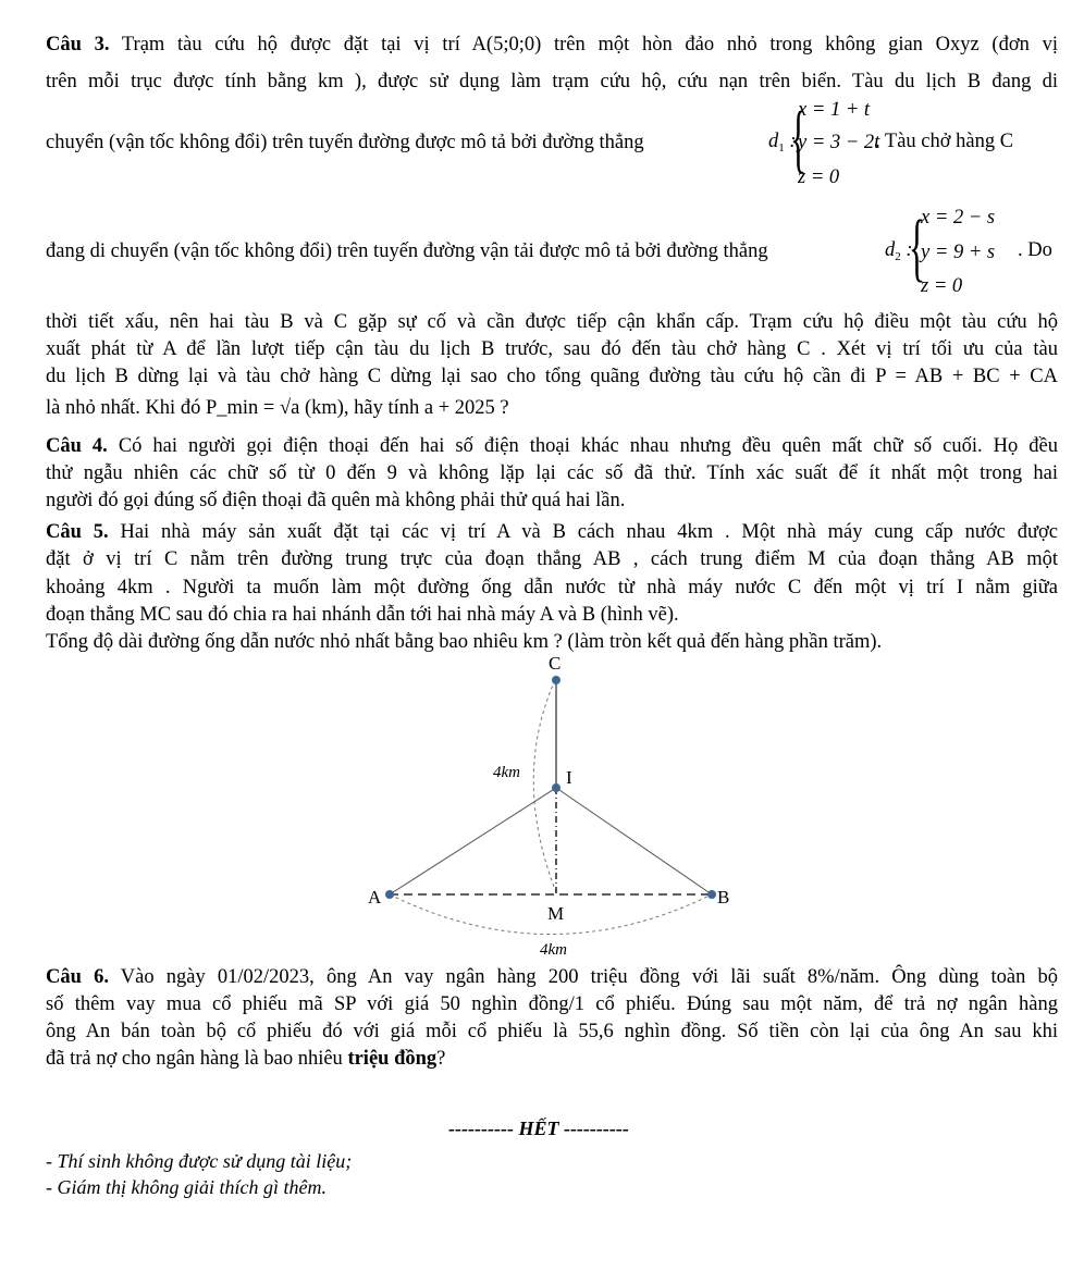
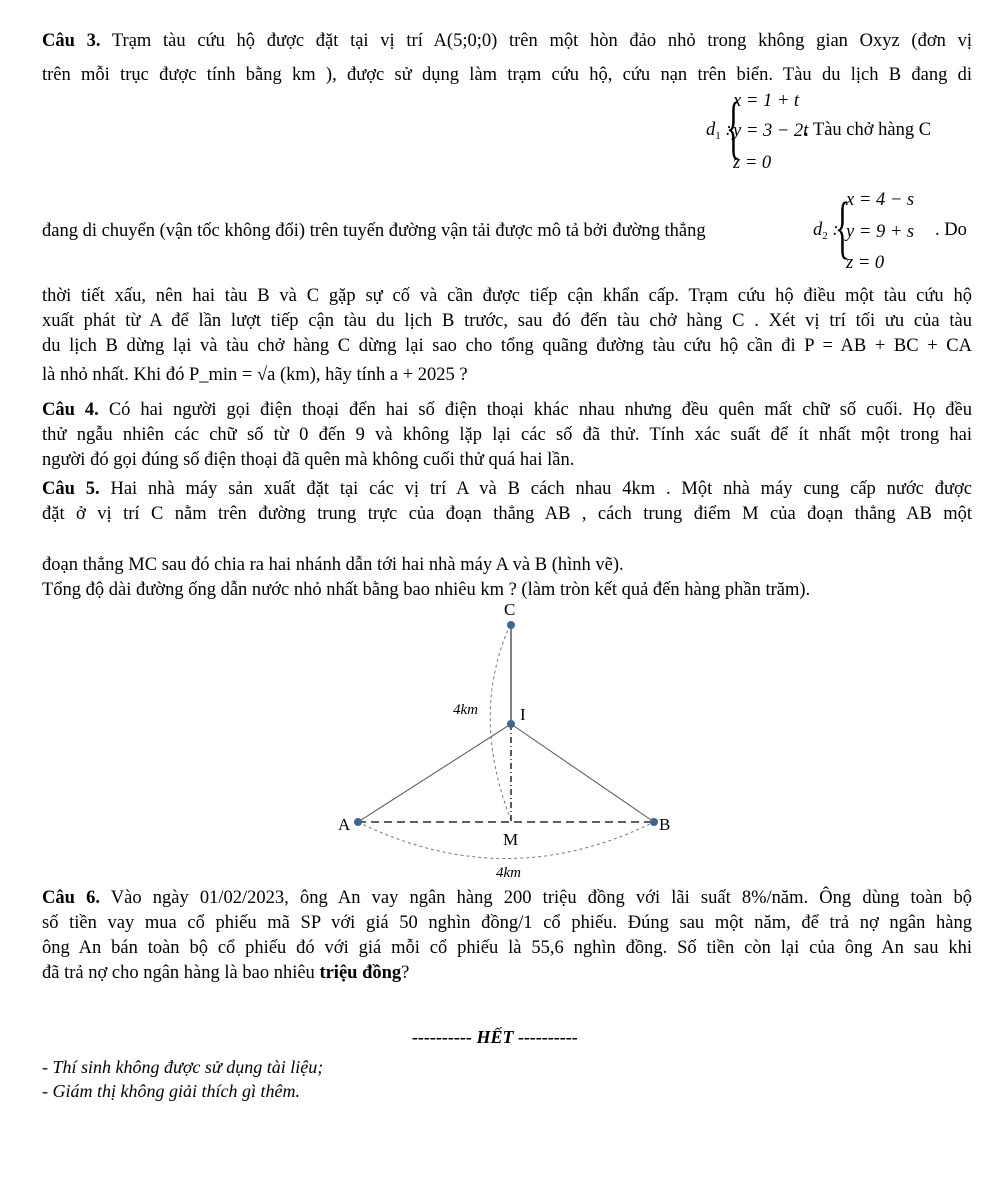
  Câu 3. Trạm tàu cứu hộ được đặt tại vị trí A(5;0;0) trên một hòn đảo nhỏ trong không gian Oxyz (đơn vị
  trên mỗi trục được tính bằng km ), được sử dụng làm trạm cứu hộ, cứu nạn trên biển. Tàu du lịch B đang di
- chuyển (vận tốc không đổi) trên tuyến đường được mô tả bởi đường thẳng
  d1 :
  {
  x = 1 + t
  y = 3 − 2t
  z = 0
  . Tàu chở hàng C
  đang di chuyển (vận tốc không đổi) trên tuyến đường vận tải được mô tả bởi đường thẳng
  d2 :
  {
- x = 2 − s
+ x = 4 − s
  y = 9 + s
  z = 0
  . Do
  thời tiết xấu, nên hai tàu B và C gặp sự cố và cần được tiếp cận khẩn cấp. Trạm cứu hộ điều một tàu cứu hộ
  xuất phát từ A để lần lượt tiếp cận tàu du lịch B trước, sau đó đến tàu chở hàng C . Xét vị trí tối ưu của tàu
  du lịch B dừng lại và tàu chở hàng C dừng lại sao cho tổng quãng đường tàu cứu hộ cần đi P = AB + BC + CA
  là nhỏ nhất. Khi đó P_min = √a (km), hãy tính a + 2025 ?
  Câu 4. Có hai người gọi điện thoại đến hai số điện thoại khác nhau nhưng đều quên mất chữ số cuối. Họ đều
  thử ngẫu nhiên các chữ số từ 0 đến 9 và không lặp lại các số đã thử. Tính xác suất để ít nhất một trong hai
- người đó gọi đúng số điện thoại đã quên mà không phải thử quá hai lần.
+ người đó gọi đúng số điện thoại đã quên mà không cuối thử quá hai lần.
  Câu 5. Hai nhà máy sản xuất đặt tại các vị trí A và B cách nhau 4km . Một nhà máy cung cấp nước được
  đặt ở vị trí C nằm trên đường trung trực của đoạn thẳng AB , cách trung điểm M của đoạn thẳng AB một
- khoảng 4km . Người ta muốn làm một đường ống dẫn nước từ nhà máy nước C đến một vị trí I nằm giữa
  đoạn thẳng MC sau đó chia ra hai nhánh dẫn tới hai nhà máy A và B (hình vẽ).
  Tổng độ dài đường ống dẫn nước nhỏ nhất bằng bao nhiêu km ? (làm tròn kết quả đến hàng phần trăm).
  C
  I
  A
  B
  M
  4km
  4km
  Câu 6. Vào ngày 01/02/2023, ông An vay ngân hàng 200 triệu đồng với lãi suất 8%/năm. Ông dùng toàn bộ
- số thêm vay mua cổ phiếu mã SP với giá 50 nghìn đồng/1 cổ phiếu. Đúng sau một năm, để trả nợ ngân hàng
+ số tiền vay mua cổ phiếu mã SP với giá 50 nghìn đồng/1 cổ phiếu. Đúng sau một năm, để trả nợ ngân hàng
  ông An bán toàn bộ cổ phiếu đó với giá mỗi cổ phiếu là 55,6 nghìn đồng. Số tiền còn lại của ông An sau khi
  đã trả nợ cho ngân hàng là bao nhiêu triệu đồng?
  ---------- HẾT ----------
  - Thí sinh không được sử dụng tài liệu;
  - Giám thị không giải thích gì thêm.
